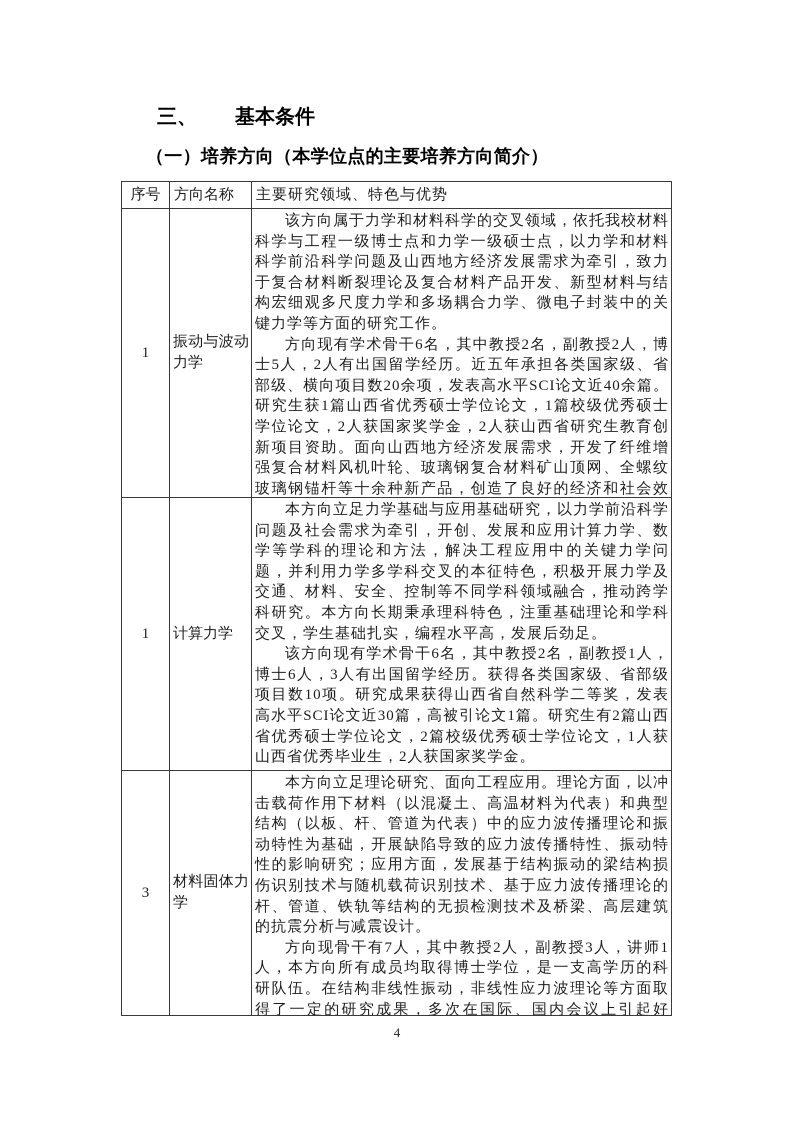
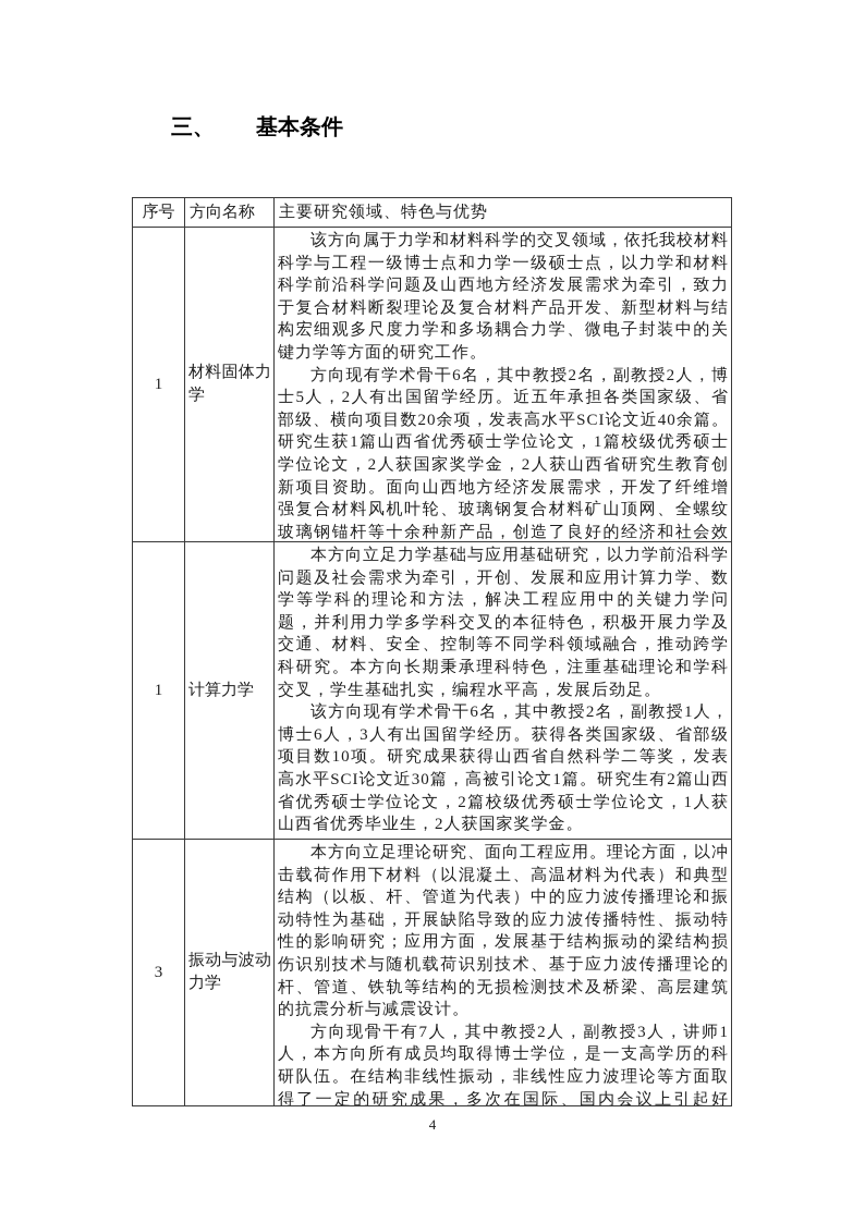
  三、 基本条件
- （一）培养方向（本学位点的主要培养方向简介）
  序号	方向名称	主要研究领域、特色与优势
- 1	振动与波动力学	该方向属于力学和材料科学的交叉领域，依托我校材料科学与工程一级博士点和力学一级硕士点，以力学和材料科学前沿科学问题及山西地方经济发展需求为牵引，致力于复合材料断裂理论及复合材料产品开发、新型材料与结构宏细观多尺度力学和多场耦合力学、微电子封装中的关键力学等方面的研究工作。 方向现有学术骨干6名，其中教授2名，副教授2人，博士5人，2人有出国留学经历。近五年承担各类国家级、省部级、横向项目数20余项，发表高水平SCI论文近40余篇。研究生获1篇山西省优秀硕士学位论文，1篇校级优秀硕士学位论文，2人获国家奖学金，2人获山西省研究生教育创新项目资助。面向山西地方经济发展需求，开发了纤维增强复合材料风机叶轮、玻璃钢复合材料矿山顶网、全螺纹玻璃钢锚杆等十余种新产品，创造了良好的经济和社会效
+ 1	材料固体力学	该方向属于力学和材料科学的交叉领域，依托我校材料科学与工程一级博士点和力学一级硕士点，以力学和材料科学前沿科学问题及山西地方经济发展需求为牵引，致力于复合材料断裂理论及复合材料产品开发、新型材料与结构宏细观多尺度力学和多场耦合力学、微电子封装中的关键力学等方面的研究工作。 方向现有学术骨干6名，其中教授2名，副教授2人，博士5人，2人有出国留学经历。近五年承担各类国家级、省部级、横向项目数20余项，发表高水平SCI论文近40余篇。研究生获1篇山西省优秀硕士学位论文，1篇校级优秀硕士学位论文，2人获国家奖学金，2人获山西省研究生教育创新项目资助。面向山西地方经济发展需求，开发了纤维增强复合材料风机叶轮、玻璃钢复合材料矿山顶网、全螺纹玻璃钢锚杆等十余种新产品，创造了良好的经济和社会效
  1	计算力学	本方向立足力学基础与应用基础研究，以力学前沿科学问题及社会需求为牵引，开创、发展和应用计算力学、数学等学科的理论和方法，解决工程应用中的关键力学问题，并利用力学多学科交叉的本征特色，积极开展力学及交通、材料、安全、控制等不同学科领域融合，推动跨学科研究。本方向长期秉承理科特色，注重基础理论和学科交叉，学生基础扎实，编程水平高，发展后劲足。 该方向现有学术骨干6名，其中教授2名，副教授1人，博士6人，3人有出国留学经历。获得各类国家级、省部级项目数10项。研究成果获得山西省自然科学二等奖，发表高水平SCI论文近30篇，高被引论文1篇。研究生有2篇山西省优秀硕士学位论文，2篇校级优秀硕士学位论文，1人获山西省优秀毕业生，2人获国家奖学金。
- 3	材料固体力学	本方向立足理论研究、面向工程应用。理论方面，以冲击载荷作用下材料（以混凝土、高温材料为代表）和典型结构（以板、杆、管道为代表）中的应力波传播理论和振动特性为基础，开展缺陷导致的应力波传播特性、振动特性的影响研究；应用方面，发展基于结构振动的梁结构损伤识别技术与随机载荷识别技术、基于应力波传播理论的杆、管道、铁轨等结构的无损检测技术及桥梁、高层建筑的抗震分析与减震设计。 方向现骨干有7人，其中教授2人，副教授3人，讲师1人，本方向所有成员均取得博士学位，是一支高学历的科研队伍。在结构非线性振动，非线性应力波理论等方面取得了一定的研究成果，多次在国际、国内会议上引起好
+ 3	振动与波动力学	本方向立足理论研究、面向工程应用。理论方面，以冲击载荷作用下材料（以混凝土、高温材料为代表）和典型结构（以板、杆、管道为代表）中的应力波传播理论和振动特性为基础，开展缺陷导致的应力波传播特性、振动特性的影响研究；应用方面，发展基于结构振动的梁结构损伤识别技术与随机载荷识别技术、基于应力波传播理论的杆、管道、铁轨等结构的无损检测技术及桥梁、高层建筑的抗震分析与减震设计。 方向现骨干有7人，其中教授2人，副教授3人，讲师1人，本方向所有成员均取得博士学位，是一支高学历的科研队伍。在结构非线性振动，非线性应力波理论等方面取得了一定的研究成果，多次在国际、国内会议上引起好
  4
